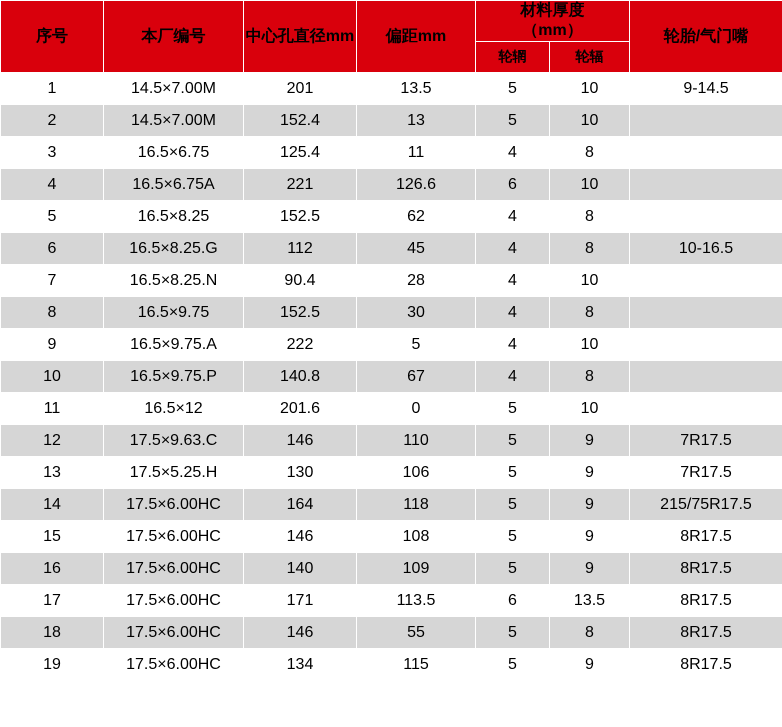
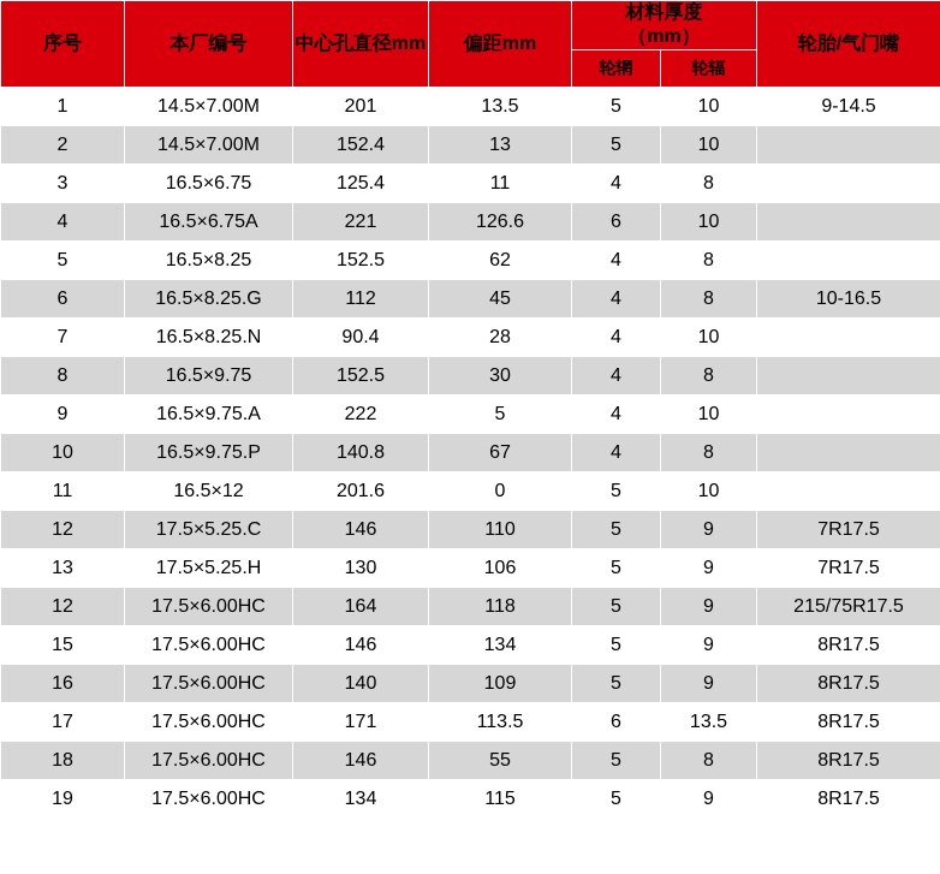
  序号	本厂编号	中心孔直径mm	偏距mm	材料厚度 （mm）	轮胎/气门嘴
  轮辋	轮辐
  1	14.5×7.00M	201	13.5	5	10	9-14.5
  2	14.5×7.00M	152.4	13	5	10
  3	16.5×6.75	125.4	11	4	8
  4	16.5×6.75A	221	126.6	6	10
  5	16.5×8.25	152.5	62	4	8
  6	16.5×8.25.G	112	45	4	8	10-16.5
  7	16.5×8.25.N	90.4	28	4	10
  8	16.5×9.75	152.5	30	4	8
  9	16.5×9.75.A	222	5	4	10
  10	16.5×9.75.P	140.8	67	4	8
  11	16.5×12	201.6	0	5	10
- 12	17.5×9.63.C	146	110	5	9	7R17.5
+ 12	17.5×5.25.C	146	110	5	9	7R17.5
  13	17.5×5.25.H	130	106	5	9	7R17.5
- 14	17.5×6.00HC	164	118	5	9	215/75R17.5
+ 12	17.5×6.00HC	164	118	5	9	215/75R17.5
- 15	17.5×6.00HC	146	108	5	9	8R17.5
+ 15	17.5×6.00HC	146	134	5	9	8R17.5
  16	17.5×6.00HC	140	109	5	9	8R17.5
  17	17.5×6.00HC	171	113.5	6	13.5	8R17.5
  18	17.5×6.00HC	146	55	5	8	8R17.5
  19	17.5×6.00HC	134	115	5	9	8R17.5
